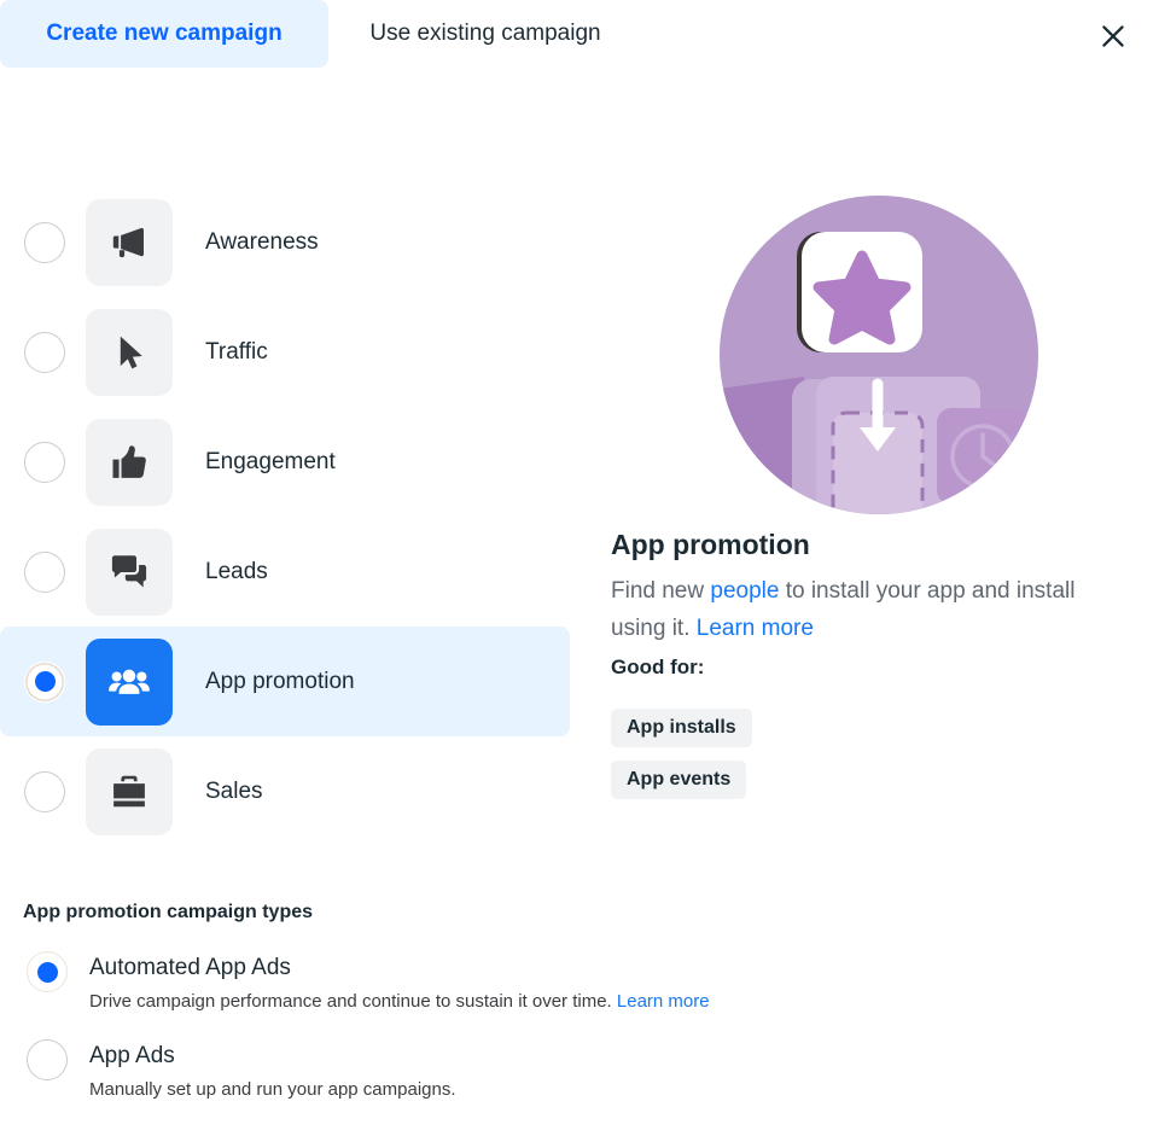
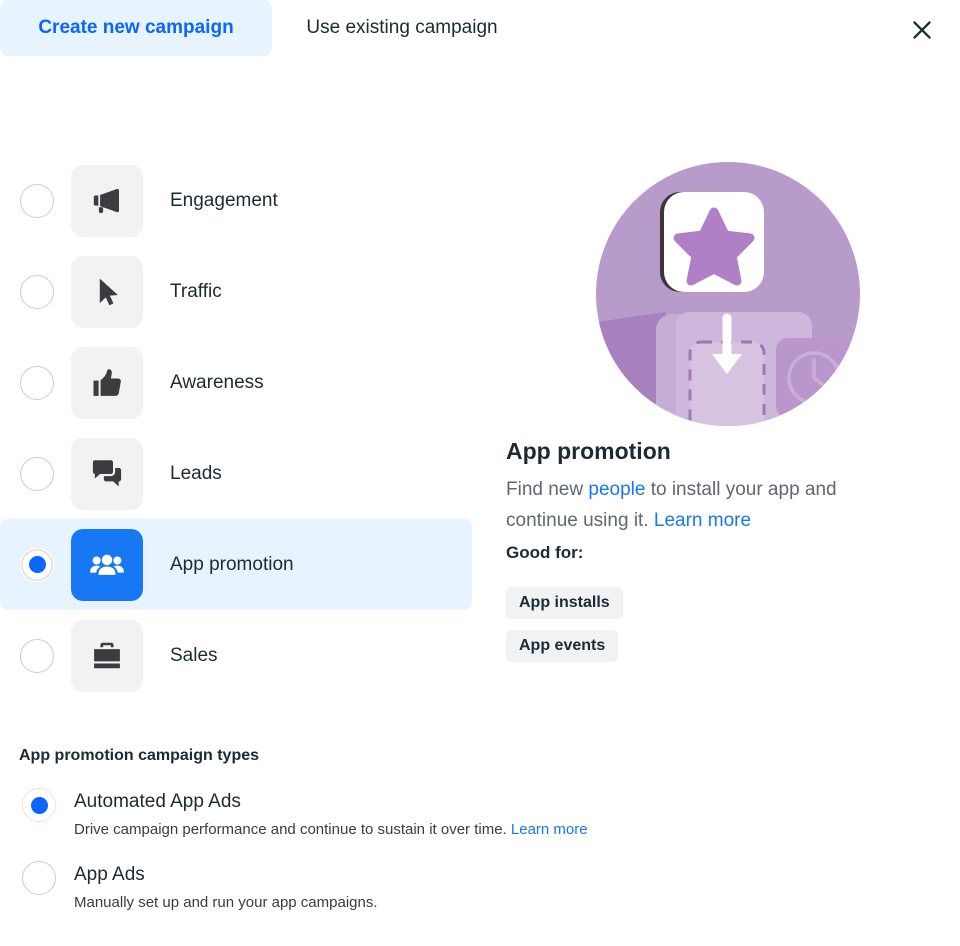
  Create new campaign
  Use existing campaign
- Awareness
+ Engagement
  Traffic
- Engagement
+ Awareness
  Leads
  App promotion
  Sales
  App promotion
- Find new people to install your app and install using it. Learn more
+ Find new people to install your app and continue using it. Learn more
  Good for:
  App installs
  App events
  App promotion campaign types
  Automated App Ads
  Drive campaign performance and continue to sustain it over time. Learn more
  App Ads
  Manually set up and run your app campaigns.
